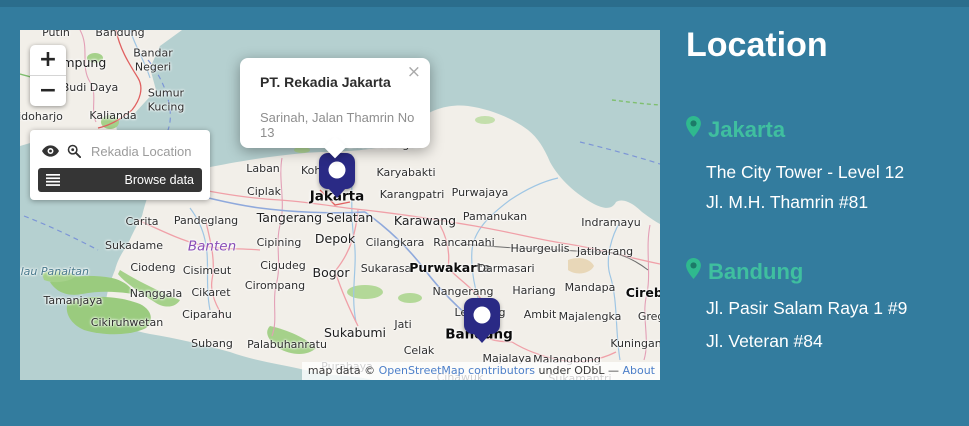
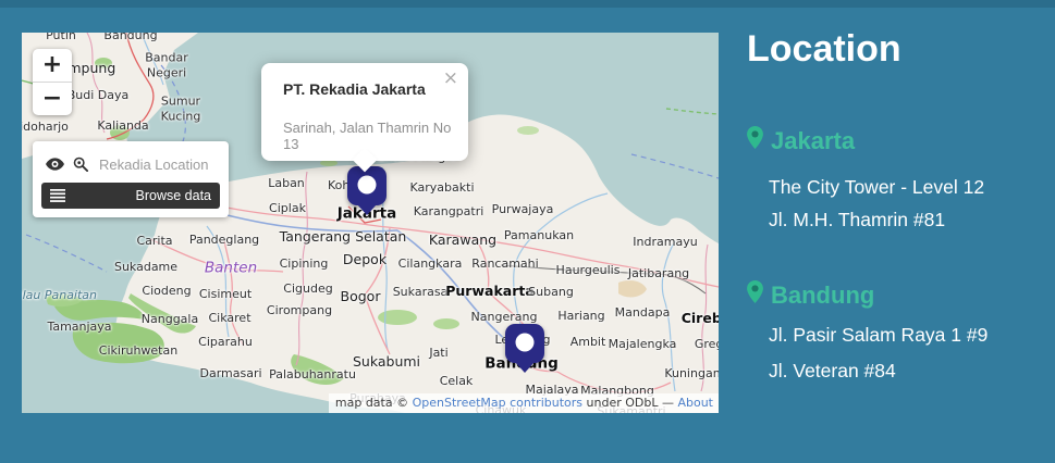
  Putih
  Bandung
  mpung
  Bandar
  Negeri
  udi Daya
  Sumur
  Kucing
  Kalianda
  idoharjo
  Laban
  Karyabakti
  Purwajaya
  Ciplak
  Karangpatri
  Tangerang Selatan
  Karawang
  Pamanukan
  Indramayu
  Carita
  Pandeglang
  Sukadame
  Banten
  Cipining
  Depok
  Cilangkara
  Rancamahi
  Haurgeulis
  Jatibarang
  Ciodeng
  Cisimeut
  Cigudeg
  Bogor
  Sukarasa
  Purwakarta
- Darmasari
+ Subang
  lau Panaitan
  Nanggala
  Cikaret
  Cirompang
  Nangerang
  Hariang
  Mandapa
  Cireb
  Tamanjaya
  Ambit
  Majalengka
  Cikiruhwetan
  Ciparahu
  Jati
  Banng
  Celak
  Kuningan
- Subang
+ Darmasari
  Palabuhanratu
  Sukabumi
  Purabaya
  Majalaya
  Malangbong
  Cihawuk
  Sukamantri
  PT. Rekadia Jakarta
  Sarinah, Jalan Thamrin No 13
  ×
  +
  −
  Rekadia Location
  Browse data
  map data © OpenStreetMap contributors under ODbL — About
  Location
  Jakarta
  The City Tower - Level 12
  Jl. M.H. Thamrin #81
  Bandung
  Jl. Pasir Salam Raya 1 #9
  Jl. Veteran #84
